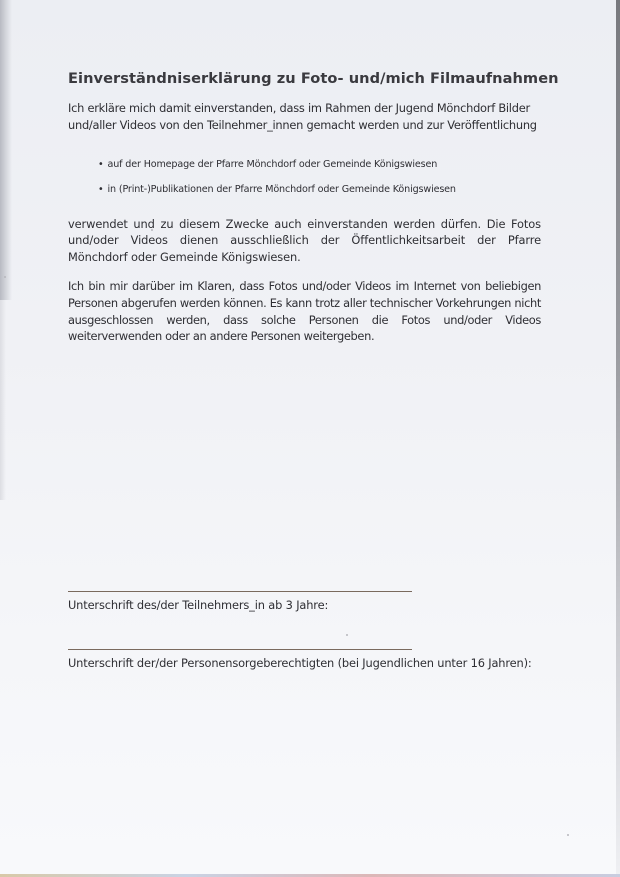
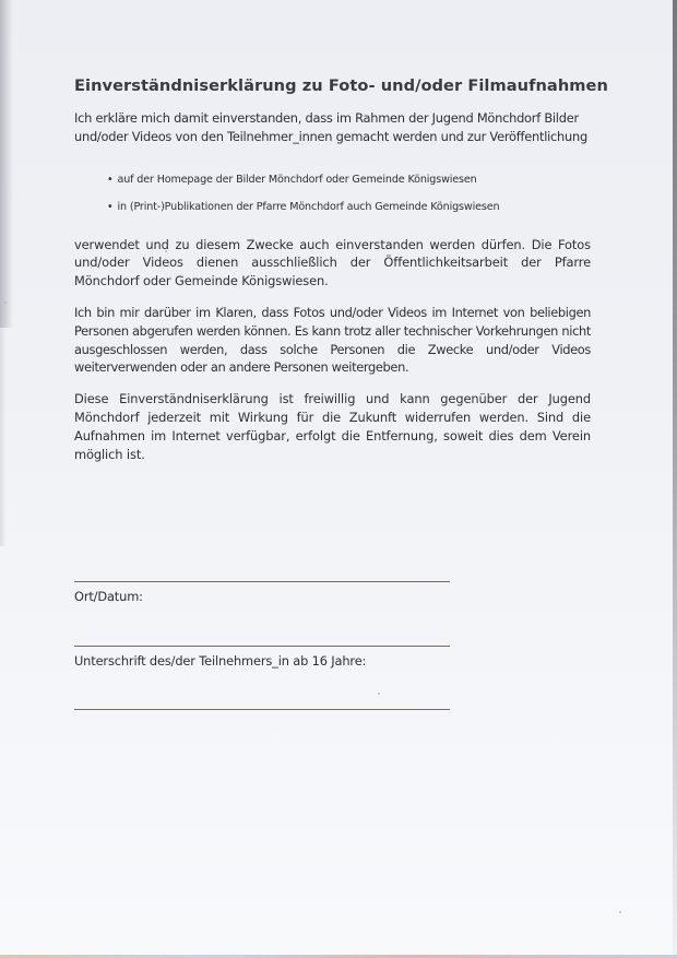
- Einverständniserklärung zu Foto- und/mich Filmaufnahmen
+ Einverständniserklärung zu Foto- und/oder Filmaufnahmen
- Ich erkläre mich damit einverstanden, dass im Rahmen der Jugend Mönchdorf Bilder und/aller Videos von den Teilnehmer_innen gemacht werden und zur Veröffentlichung
+ Ich erkläre mich damit einverstanden, dass im Rahmen der Jugend Mönchdorf Bilder und/oder Videos von den Teilnehmer_innen gemacht werden und zur Veröffentlichung
- • auf der Homepage der Pfarre Mönchdorf oder Gemeinde Königswiesen
+ • auf der Homepage der Bilder Mönchdorf oder Gemeinde Königswiesen
- • in (Print-)Publikationen der Pfarre Mönchdorf oder Gemeinde Königswiesen
+ • in (Print-)Publikationen der Pfarre Mönchdorf auch Gemeinde Königswiesen
  verwendet und zu diesem Zwecke auch einverstanden werden dürfen. Die Fotos und/oder Videos dienen ausschließlich der Öffentlichkeitsarbeit der Pfarre Mönchdorf oder Gemeinde Königswiesen.
- Ich bin mir darüber im Klaren, dass Fotos und/oder Videos im Internet von beliebigen Personen abgerufen werden können. Es kann trotz aller technischer Vorkehrungen nicht ausgeschlossen werden, dass solche Personen die Fotos und/oder Videos weiterverwenden oder an andere Personen weitergeben.
+ Ich bin mir darüber im Klaren, dass Fotos und/oder Videos im Internet von beliebigen Personen abgerufen werden können. Es kann trotz aller technischer Vorkehrungen nicht ausgeschlossen werden, dass solche Personen die Zwecke und/oder Videos weiterverwenden oder an andere Personen weitergeben.
+ Diese Einverständniserklärung ist freiwillig und kann gegenüber der Jugend Mönchdorf jederzeit mit Wirkung für die Zukunft widerrufen werden. Sind die Aufnahmen im Internet verfügbar, erfolgt die Entfernung, soweit dies dem Verein möglich ist.
+ Ort/Datum:
- Unterschrift des/der Teilnehmers_in ab 3 Jahre:
+ Unterschrift des/der Teilnehmers_in ab 16 Jahre:
- Unterschrift der/der Personensorgeberechtigten (bei Jugendlichen unter 16 Jahren):
